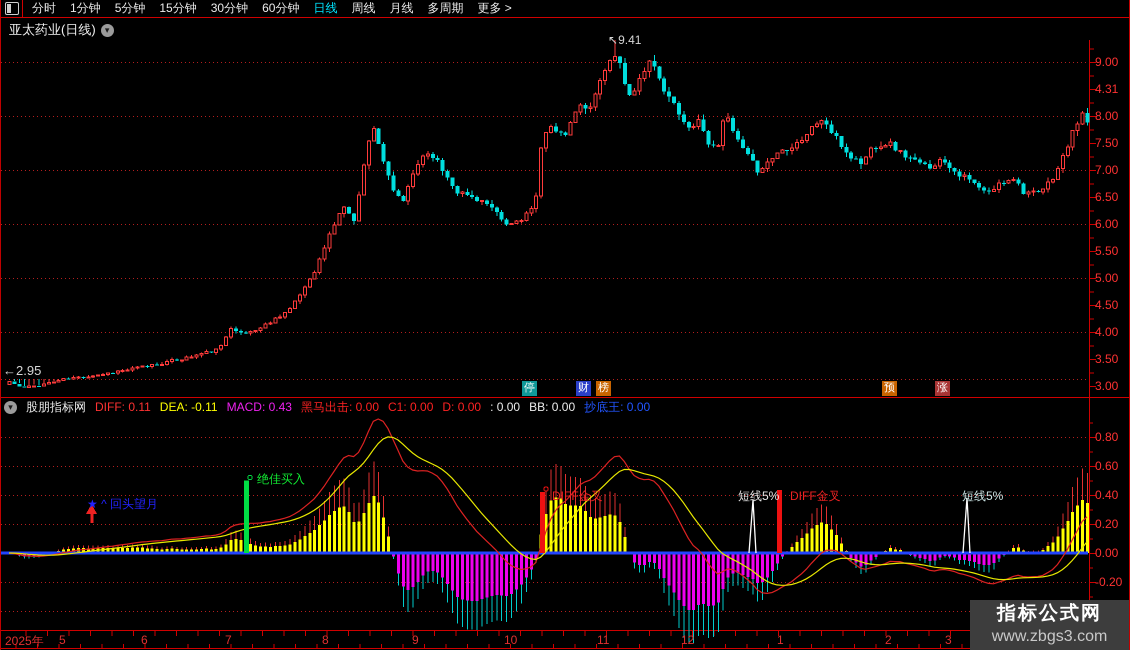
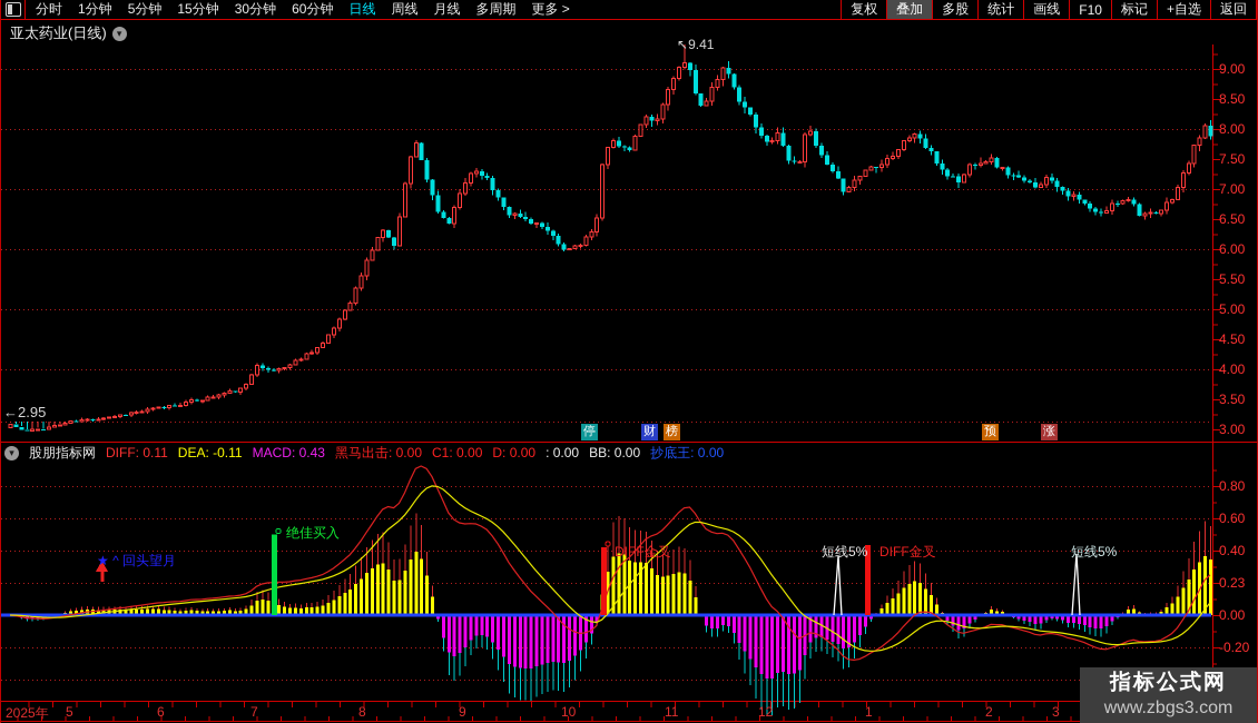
  分时
  1分钟
  5分钟
  15分钟
  30分钟
  60分钟
  日线
  周线
  月线
  多周期
  更多 >
+ 复权
+ 叠加
+ 多股
+ 统计
+ 画线
+ F10
+ 标记
+ +自选
+ 返回
  亚太药业(日线)
  ▾
  ↖9.41
  ←2.95
  ▾
  股朋指标网
  DIFF: 0.11
  DEA: -0.11
  MACD: 0.43
  黑马出击: 0.00
  C1: 0.00
  D: 0.00
  : 0.00
  BB: 0.00
  抄底王: 0.00
  指标公式网
  www.zbgs3.com
  9.00
- 4.31
+ 8.50
  8.00
  7.50
  7.00
  6.50
  6.00
  5.50
  5.00
  4.50
  4.00
  3.50
  3.00
  0.80
  0.60
  0.40
- 0.20
+ 0.23
  0.00
  -0.20
  停
  财
  榜
  预
  涨
  ★ ^ 回头望月
  绝佳买入
  DIFF金叉
  短线5%
  DIFF金叉
  短线5%
  2025年
  5
  6
  7
  8
  9
  10
  11
  12
  1
  2
  3
